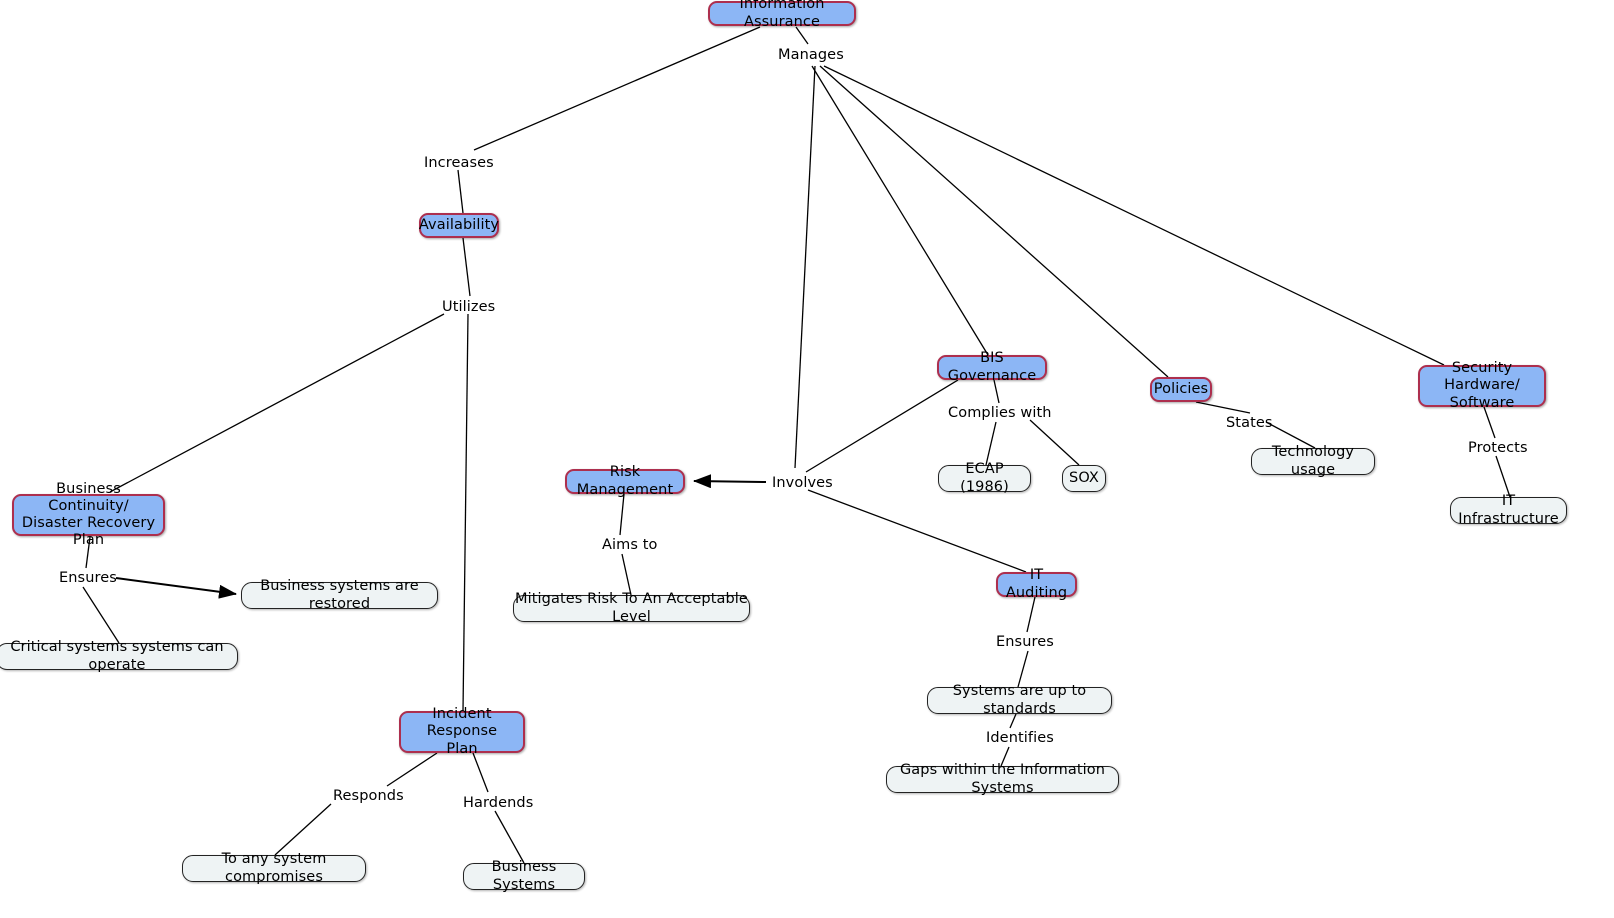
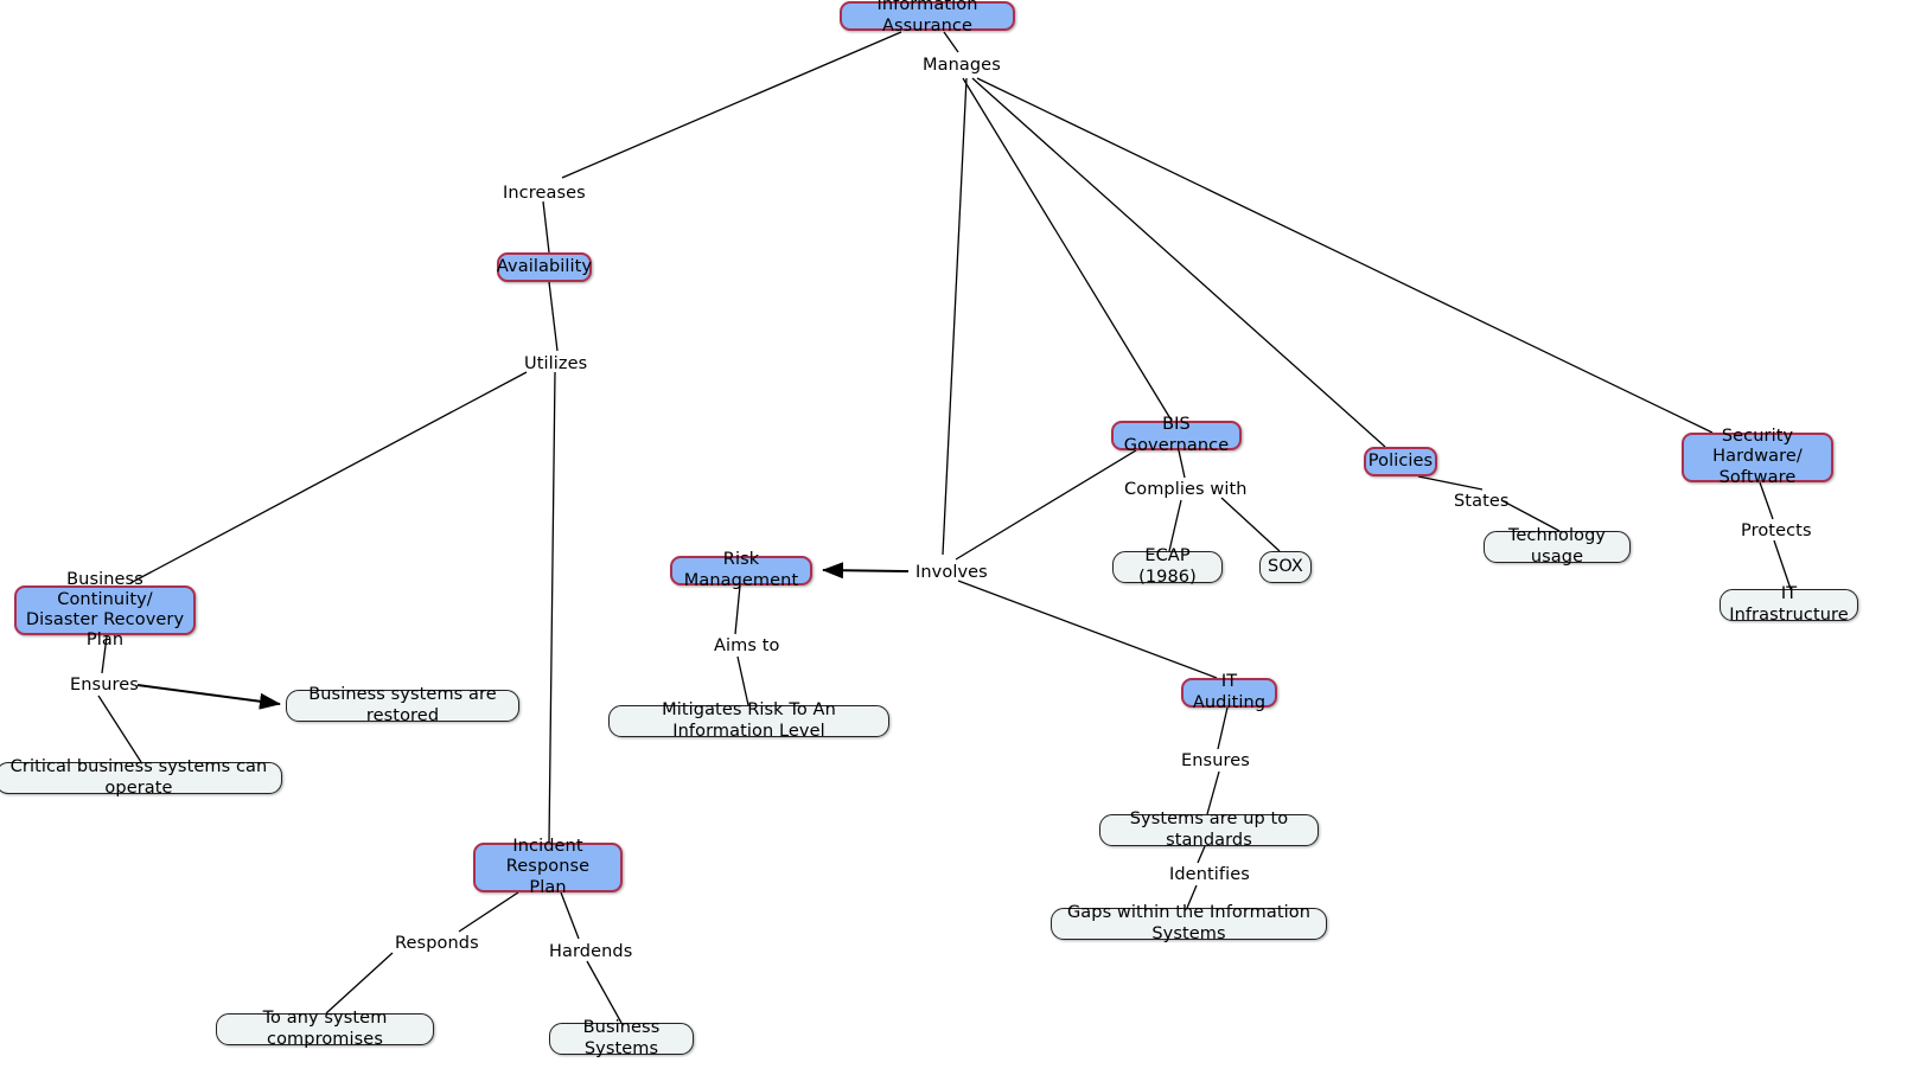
  Information Assurance
  Availability
  Business Continuity/
  Disaster Recovery Plan
  Incident Response
  Plan
  Risk Management
  BIS Governance
  IT Auditing
  Policies
  Security Hardware/
  Software
  Business systems are restored
- Critical systems systems can operate
+ Critical business systems can operate
- Mitigates Risk To An Acceptable Level
+ Mitigates Risk To An Information Level
  ECAP (1986)
  SOX
  Technology usage
  IT Infrastructure
  Systems are up to standards
  Gaps within the Information Systems
  To any system compromises
  Business Systems
  Manages
  Increases
  Utilizes
  Ensures
  Aims to
  Involves
  Complies with
  States
  Protects
  Ensures
  Identifies
  Responds
  Hardends
